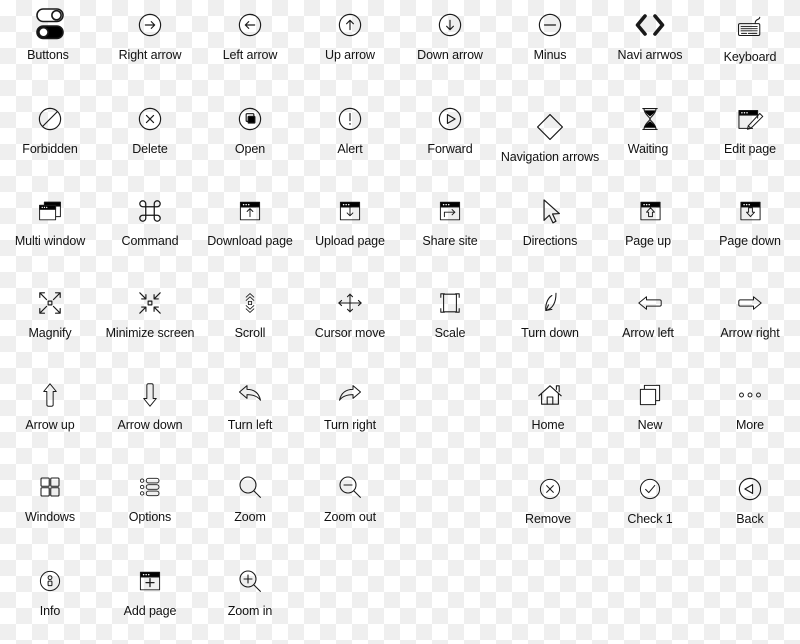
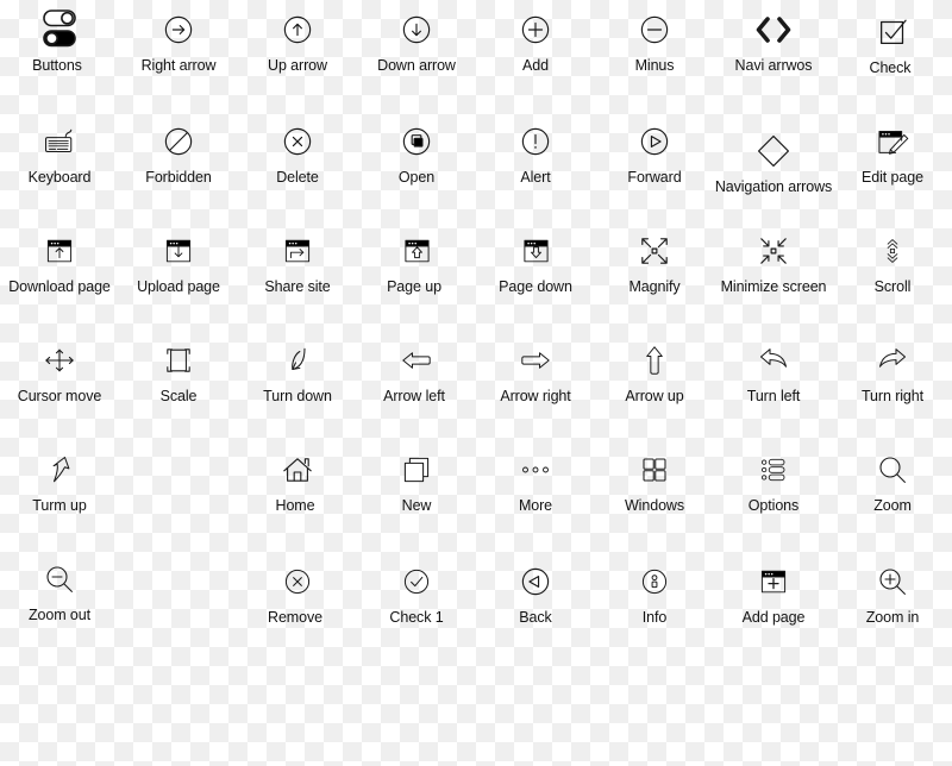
  Buttons
  Right arrow
- Left arrow
  Up arrow
  Down arrow
+ Add
  Minus
  Navi arrwos
+ Check
  Keyboard
  Forbidden
  Delete
  Open
  Alert
  Forward
  Navigation arrows
- Waiting
  Edit page
- Multi window
- Command
  Download page
  Upload page
  Share site
- Directions
  Page up
  Page down
  Magnify
  Minimize screen
  Scroll
  Cursor move
  Scale
  Turn down
  Arrow left
  Arrow right
  Arrow up
- Arrow down
  Turn left
  Turn right
+ Turm up
  Home
  New
  More
  Windows
  Options
  Zoom
  Zoom out
  Remove
  Check 1
  Back
  Info
  Add page
  Zoom in
